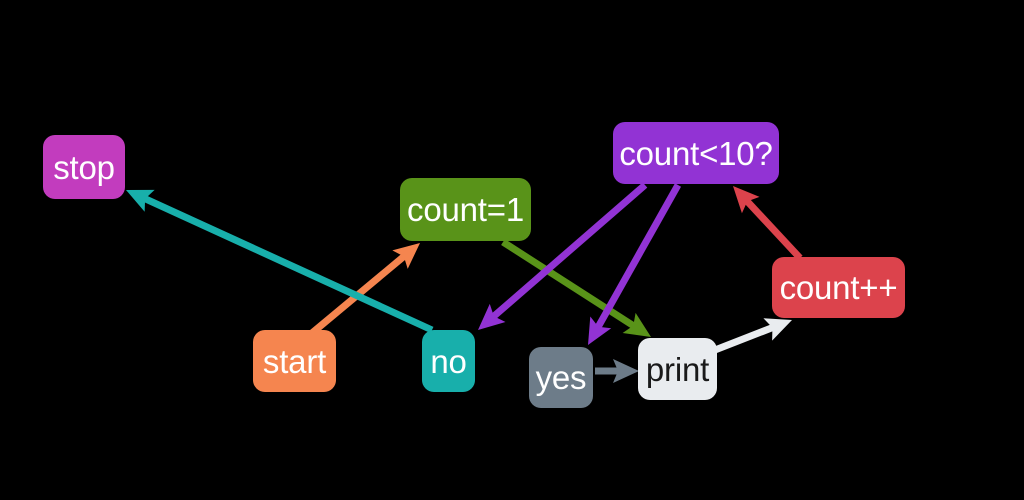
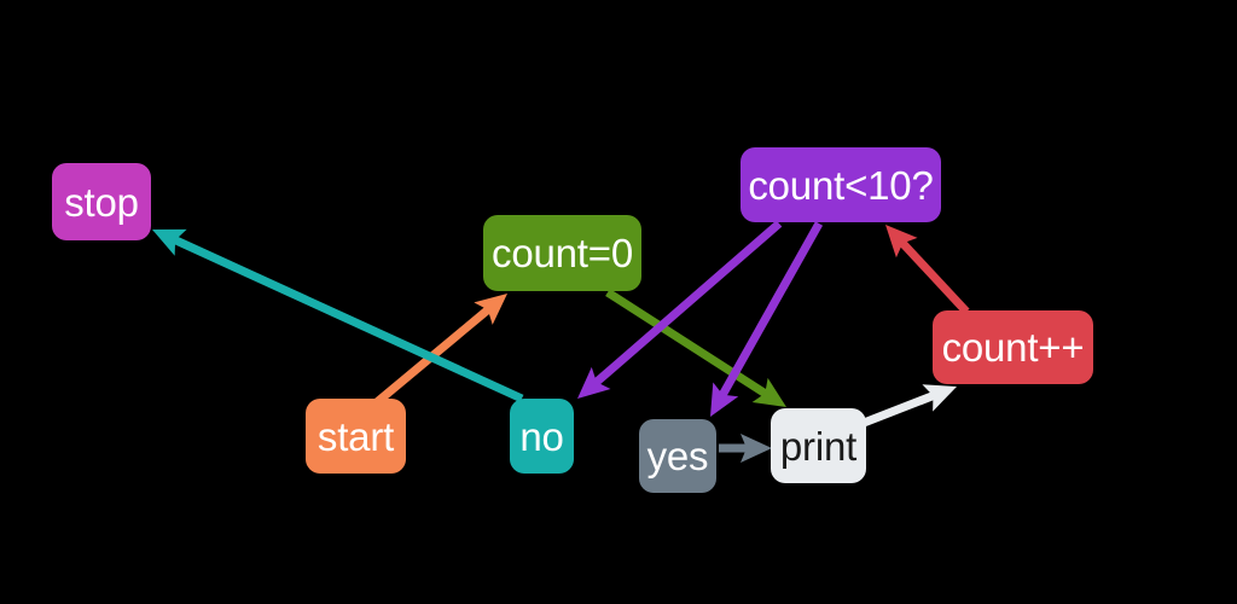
  stop
- count=1
+ count=0
  count<10?
  count++
  start
  no
  yes
  print
